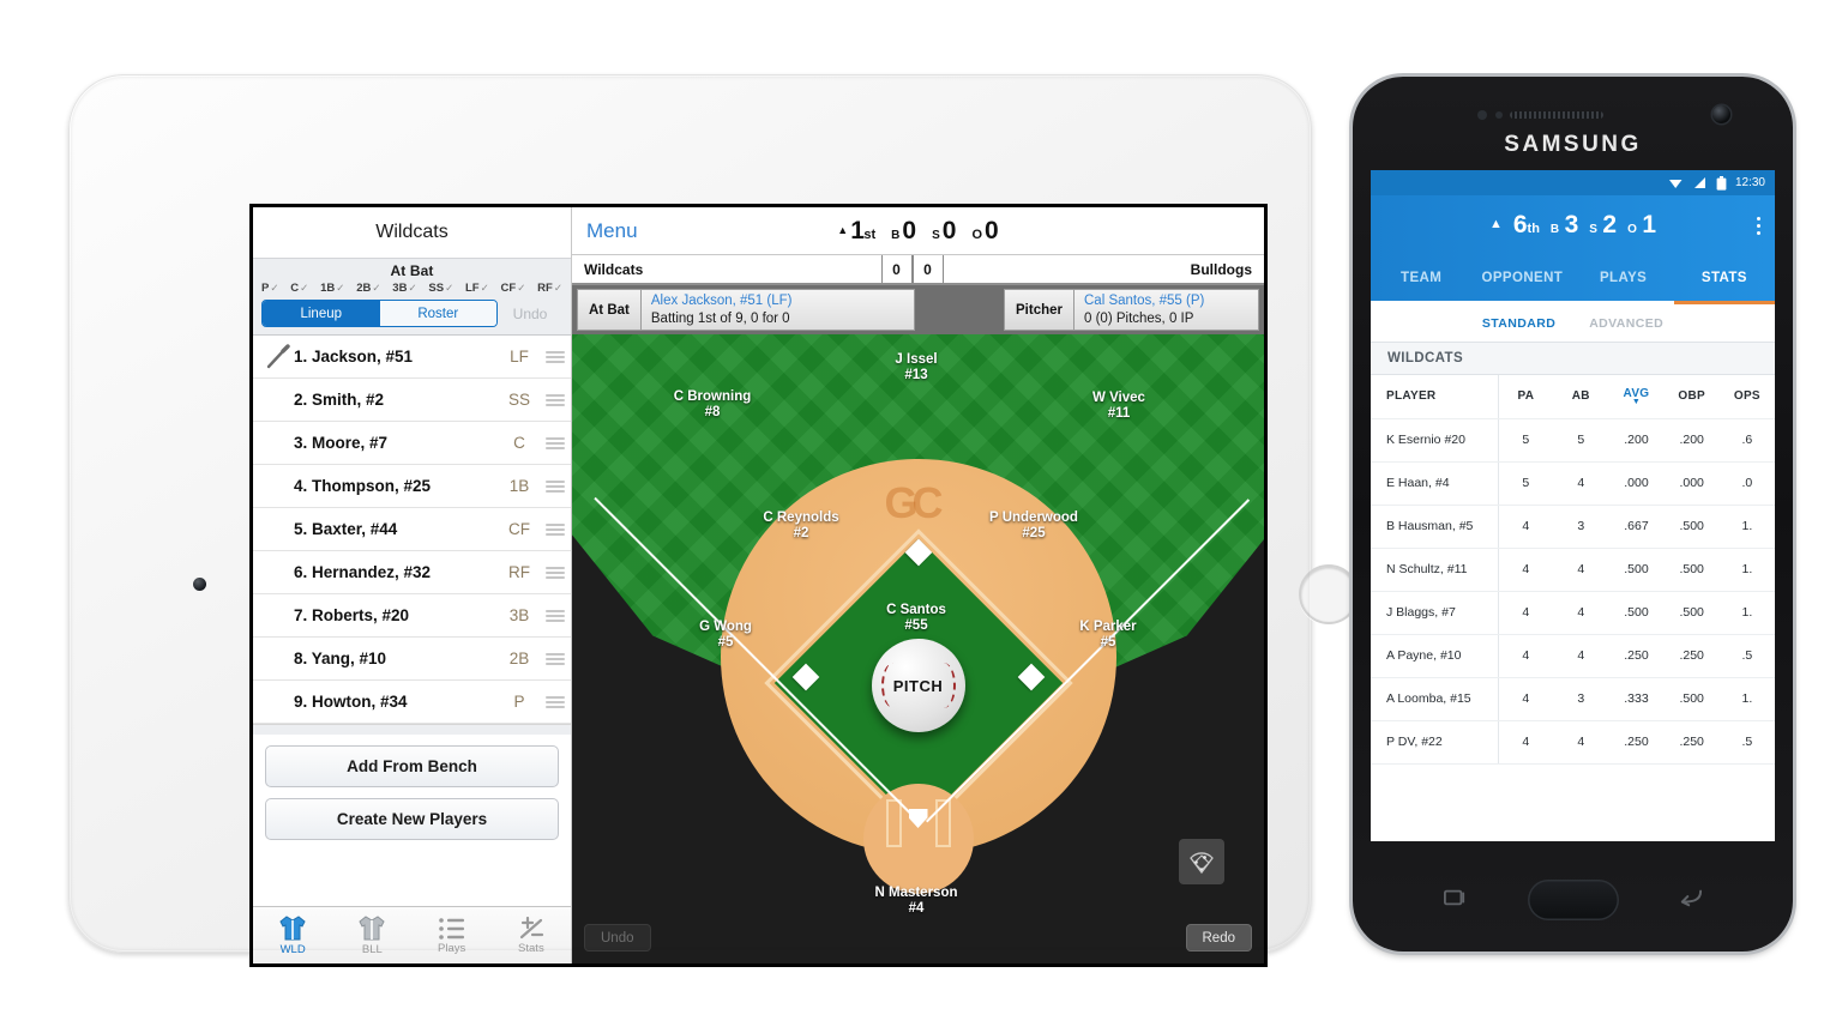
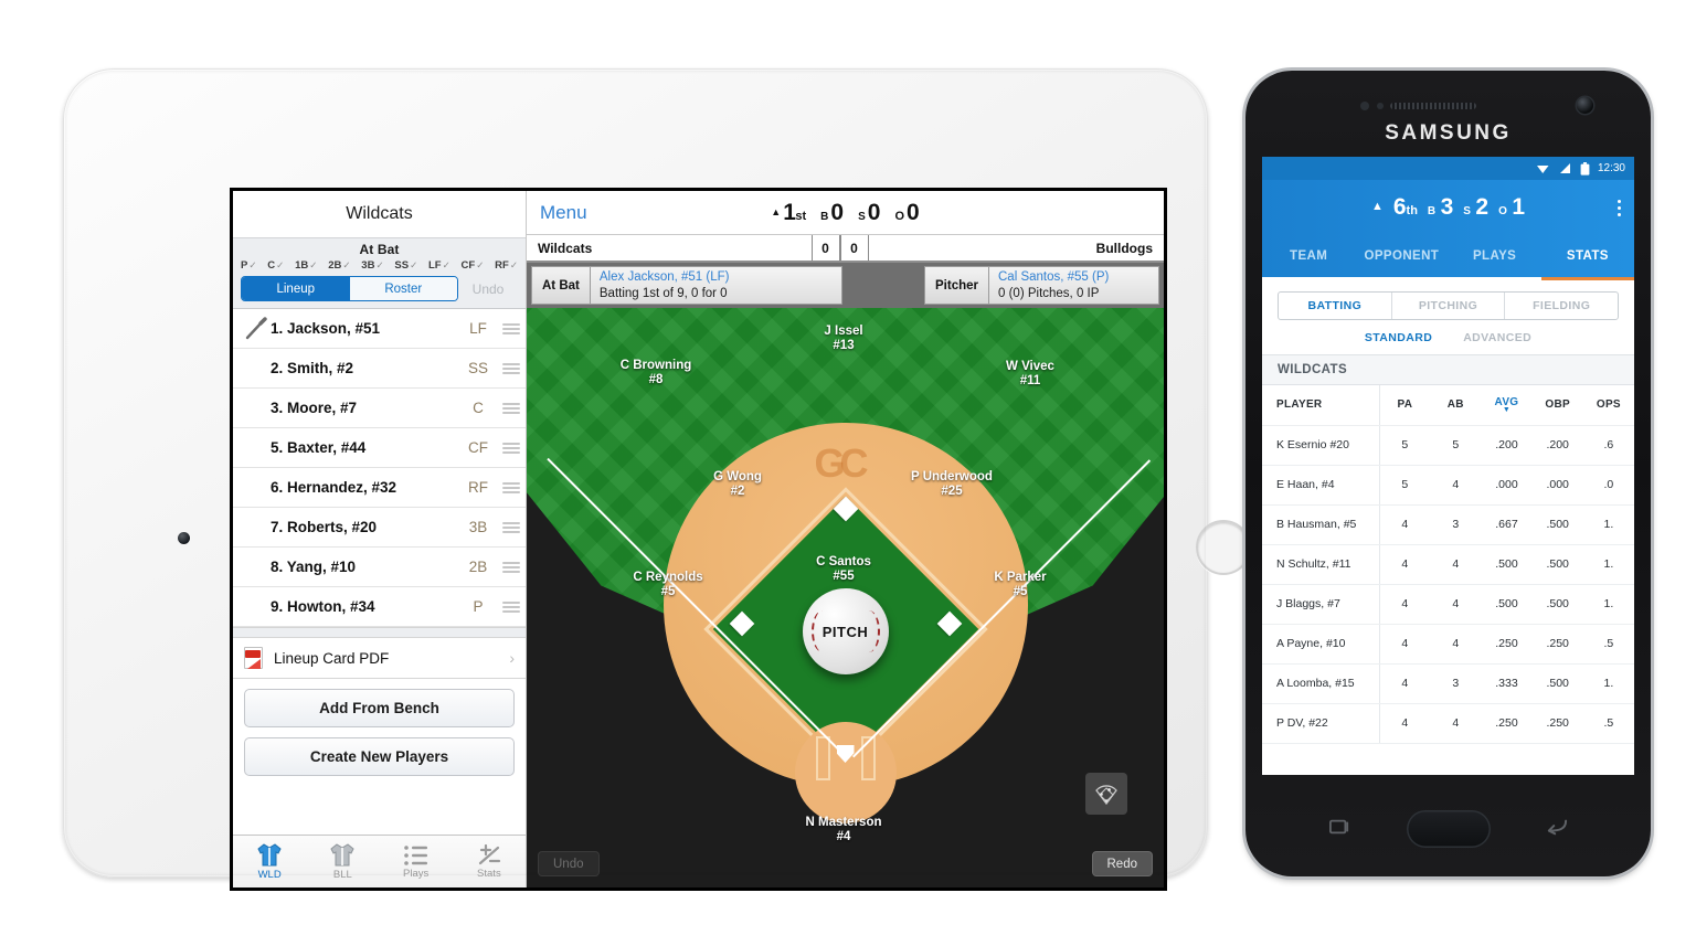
  Wildcats
  At Bat
  P✓
  C✓
  1B✓
  2B✓
  3B✓
  SS✓
  LF✓
  CF✓
  RF✓
  Lineup
  Roster
  Undo
  1. Jackson, #51
  LF
  2. Smith, #2
  SS
  3. Moore, #7
  C
- 4. Thompson, #25
- 1B
  5. Baxter, #44
  CF
  6. Hernandez, #32
  RF
  7. Roberts, #20
  3B
  8. Yang, #10
  2B
  9. Howton, #34
  P
+ Lineup Card PDF
+ ›
  Add From Bench
  Create New Players
  WLD
  BLL
  Plays
  Stats
  Menu
  ▲
  1
  st
  B
  0
  S
  0
  O
  0
  Wildcats
  0
  0
  Bulldogs
  At Bat
  Alex Jackson, #51 (LF)
  Batting 1st of 9, 0 for 0
  Pitcher
  Cal Santos, #55 (P)
  0 (0) Pitches, 0 IP
  GC
  PITCH
  J Issel
  #13
  C Browning
  #8
  W Vivec
  #11
- C Reynolds
+ G Wong
  #2
  P Underwood
  #25
  C Santos
  #55
- G Wong
+ C Reynolds
  #5
  K Parker
  #5
  N Masterson
  #4
  Undo
  Redo
  SAMSUNG
  12:30
  ▲
  6th
  B 3
  S 2
  O 1
  TEAM
  OPPONENT
  PLAYS
  STATS
+ BATTING
+ PITCHING
+ FIELDING
  STANDARD
  ADVANCED
  WILDCATS
  PLAYER	PA	AB	AVG	OBP	OPS
  K Esernio #20	5	5	.200	.200	.6
  E Haan, #4	5	4	.000	.000	.0
  B Hausman, #5	4	3	.667	.500	1.
  N Schultz, #11	4	4	.500	.500	1.
  J Blaggs, #7	4	4	.500	.500	1.
  A Payne, #10	4	4	.250	.250	.5
  A Loomba, #15	4	3	.333	.500	1.
  P DV, #22	4	4	.250	.250	.5
